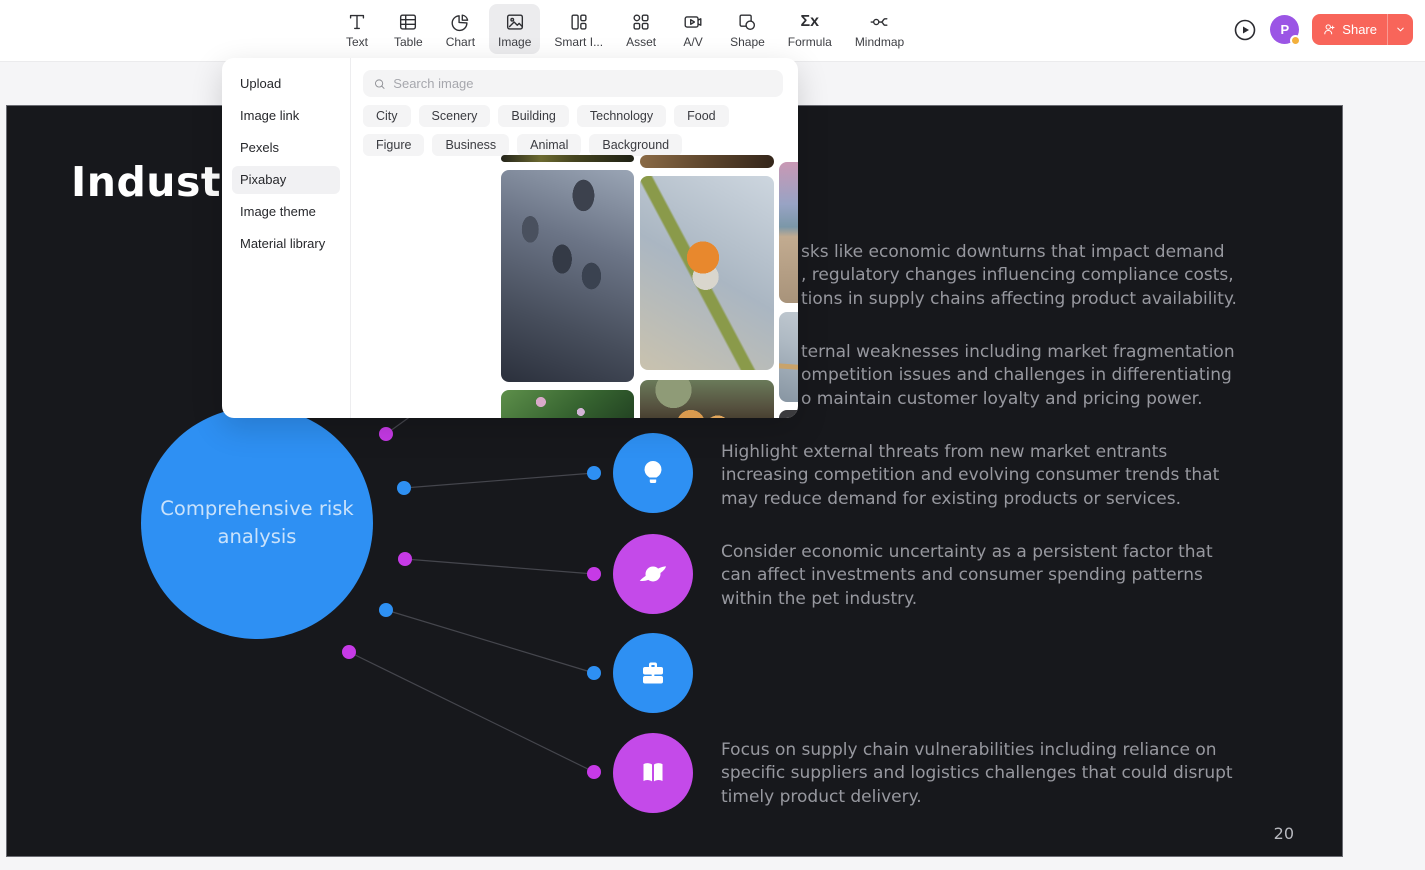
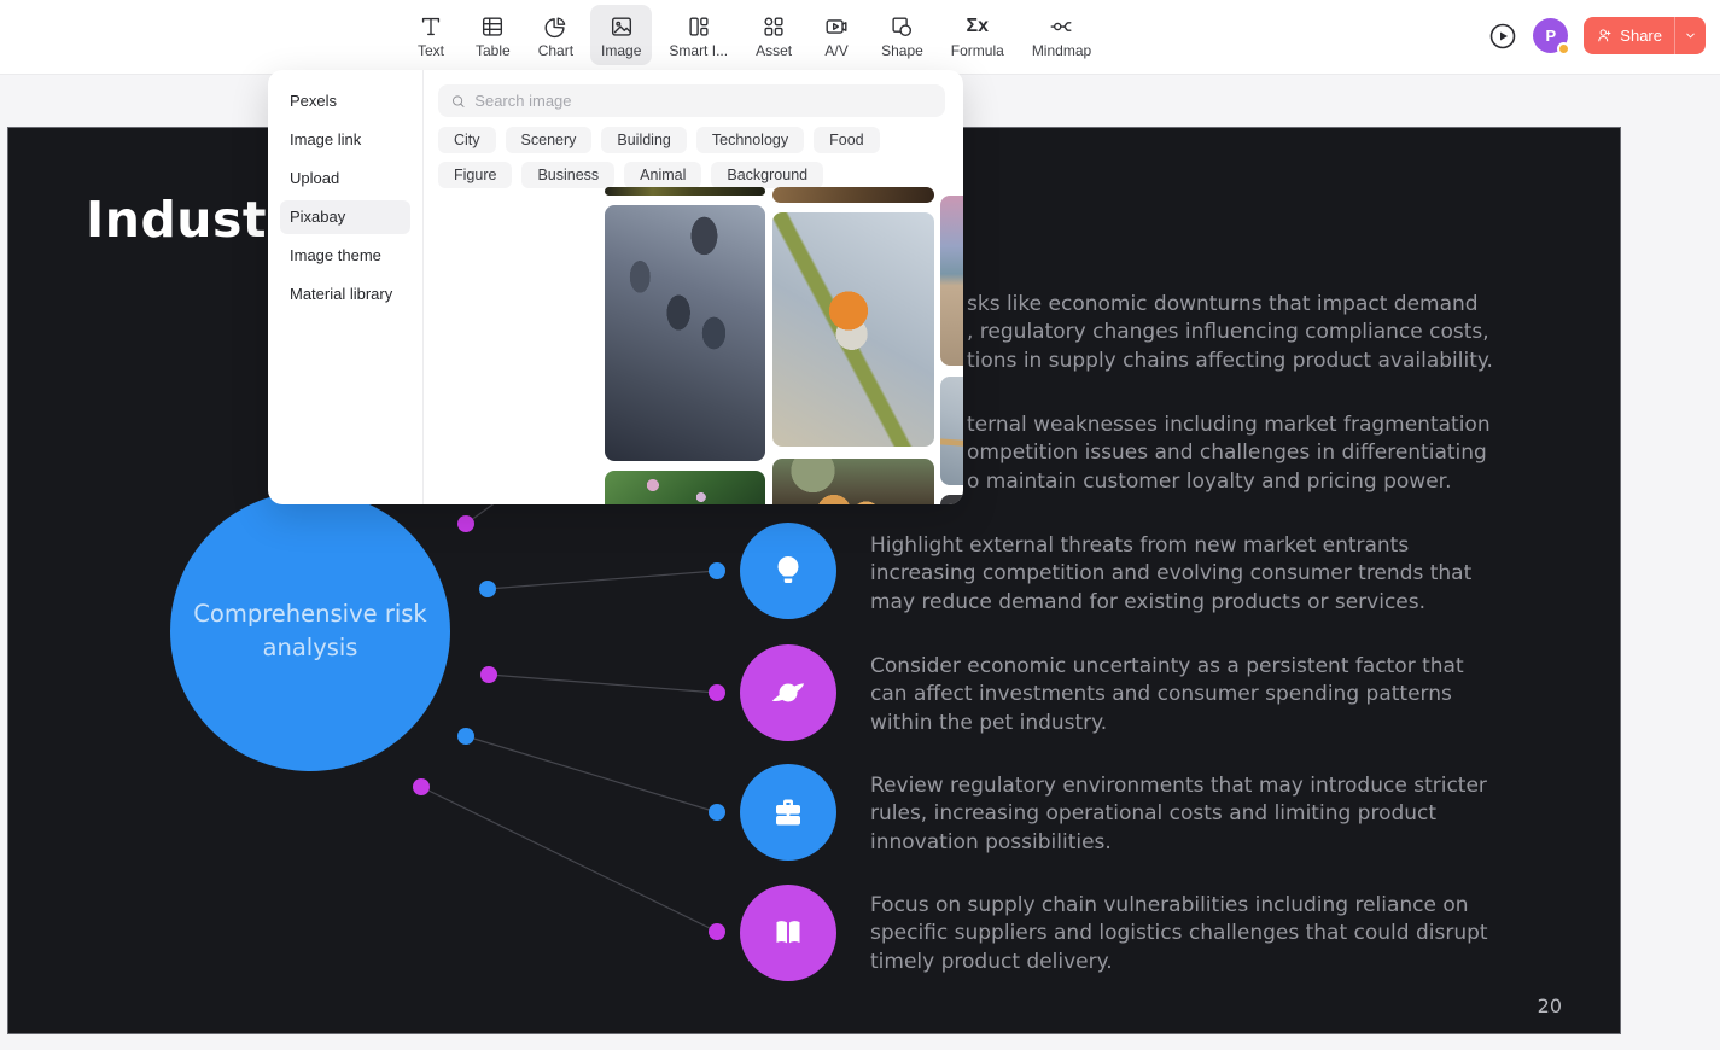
  Text
  Table
  Chart
  Image
  Smart I...
  Asset
  A/V
  Shape
  Σx
  Formula
  Mindmap
  P
  Share
  Indust
  Comprehensive risk analysis
  sks like economic downturns that impact demand
  , regulatory changes influencing compliance costs,
  tions in supply chains affecting product availability.
  ternal weaknesses including market fragmentation
  ompetition issues and challenges in differentiating
  o maintain customer loyalty and pricing power.
  Highlight external threats from new market entrants
  increasing competition and evolving consumer trends that
  may reduce demand for existing products or services.
  Consider economic uncertainty as a persistent factor that
  can affect investments and consumer spending patterns
  within the pet industry.
+ Review regulatory environments that may introduce stricter
+ rules, increasing operational costs and limiting product
+ innovation possibilities.
  Focus on supply chain vulnerabilities including reliance on
  specific suppliers and logistics challenges that could disrupt
  timely product delivery.
  20
- Upload
+ Pexels
  Image link
- Pexels
+ Upload
  Pixabay
  Image theme
  Material library
  Search image
  City
  Scenery
  Building
  Technology
  Food
  Figure
  Business
  Animal
  Background
